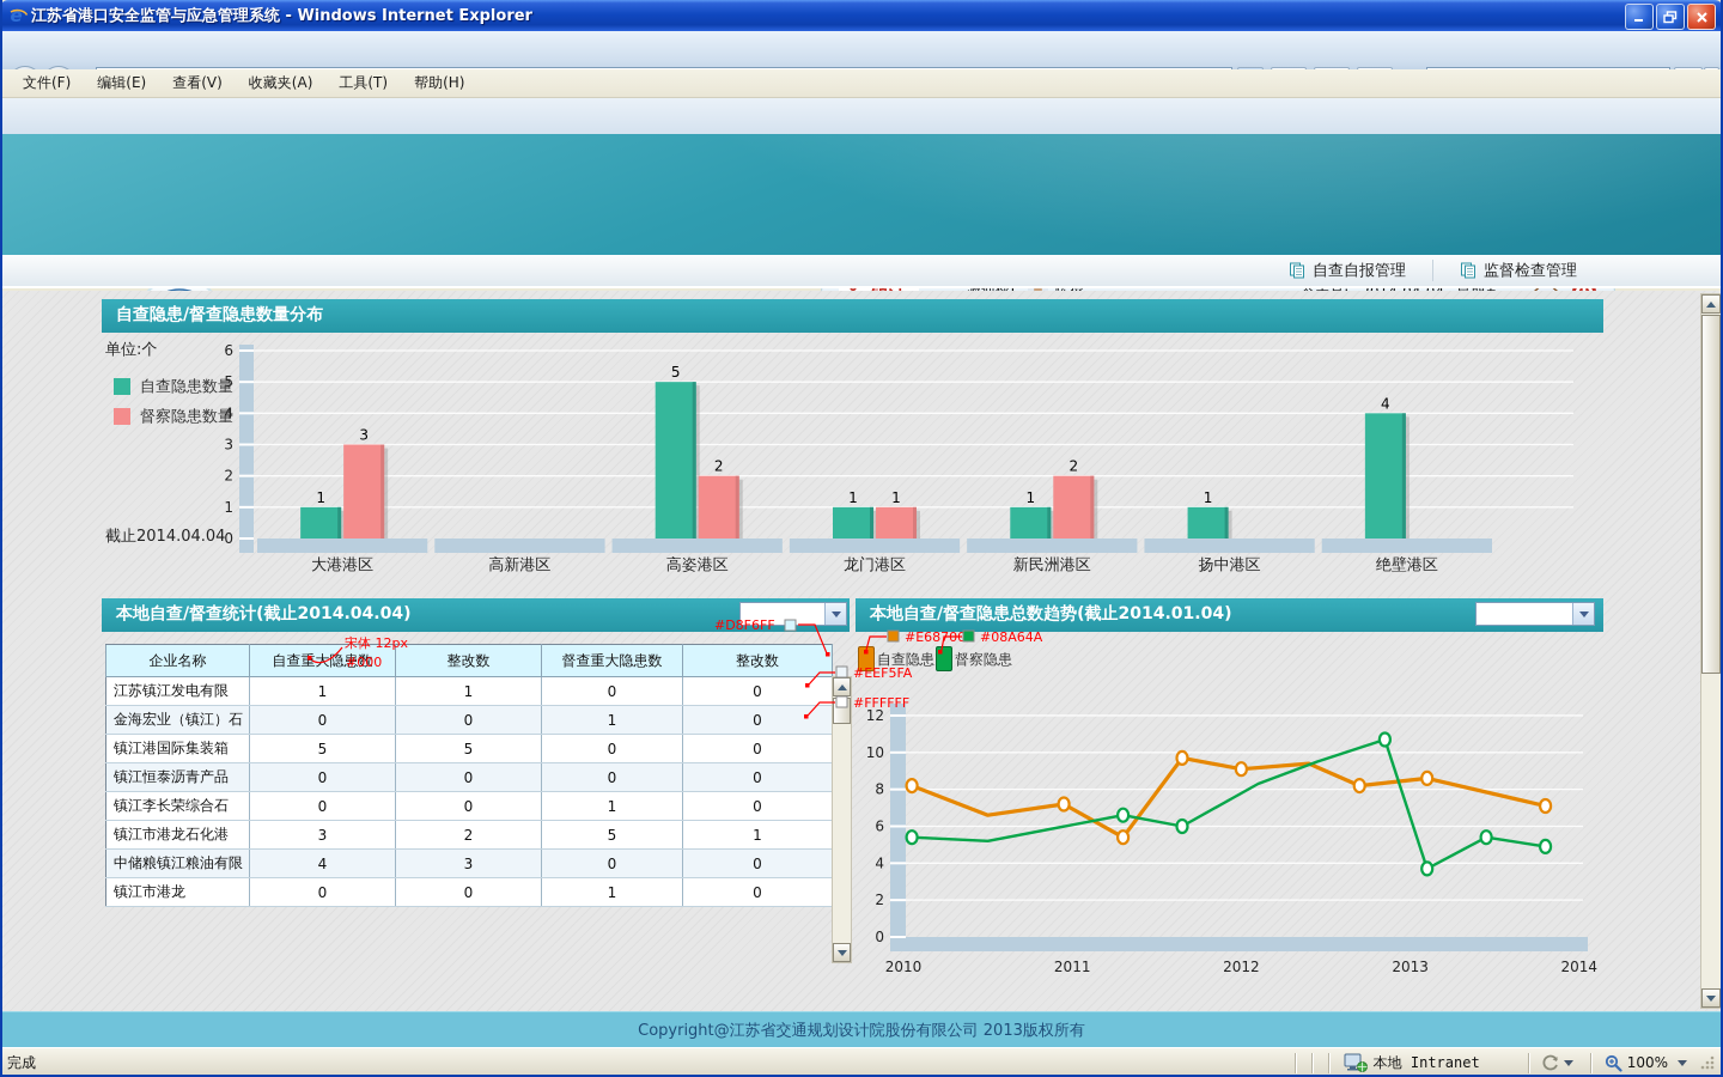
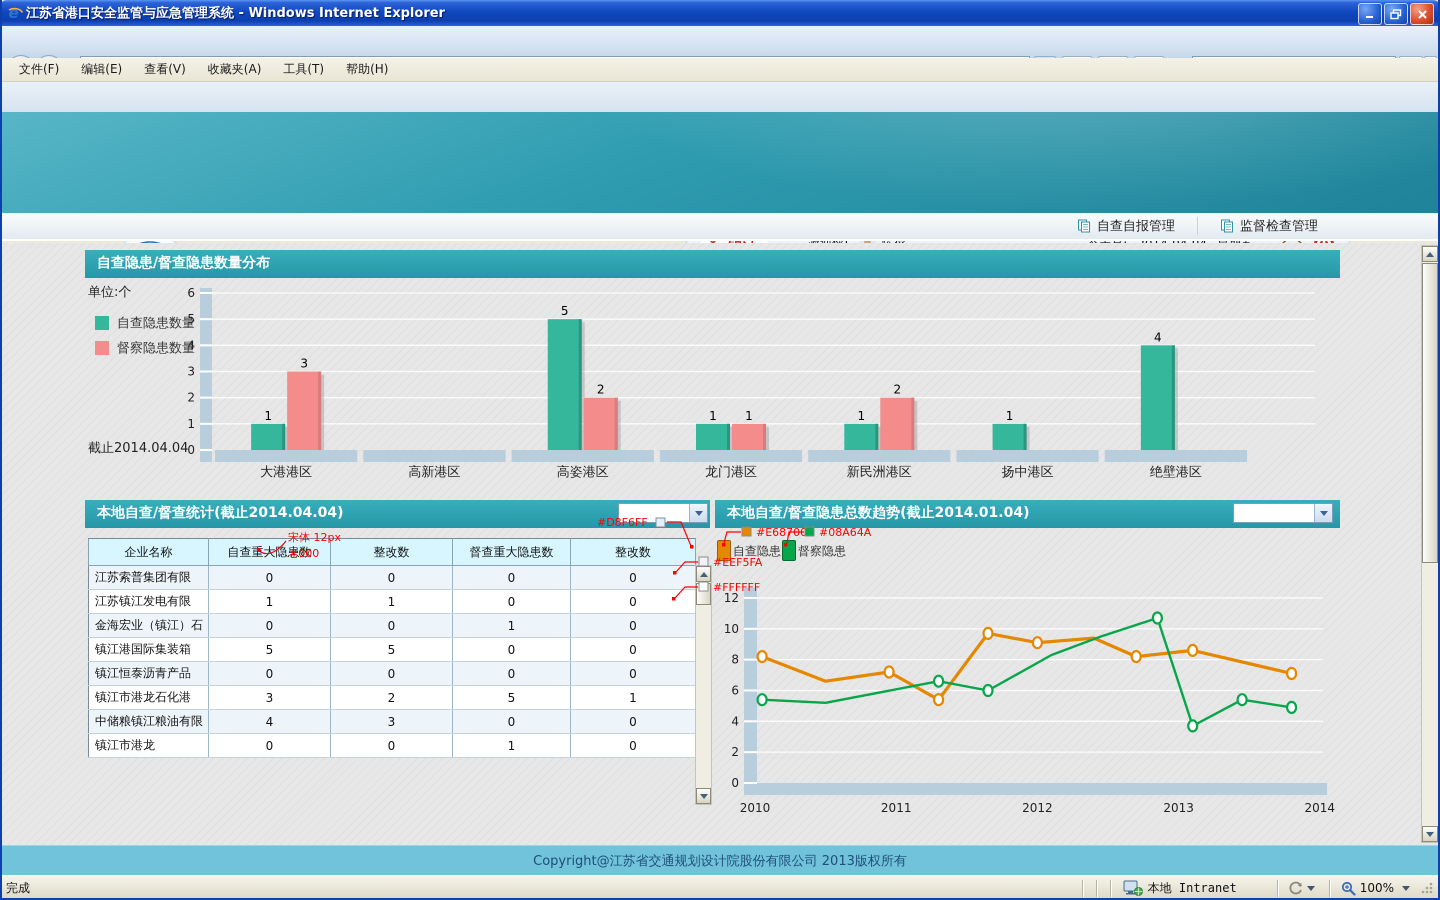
  e
  江苏省港口安全监管与应急管理系统 - Windows Internet Explorer
  文件(F)
  编辑(E)
  查看(V)
  收藏夹(A)
  工具(T)
  帮助(H)
  自查自报管理
  监督检查管理
  自查隐患/督查隐患数量分布
  单位:个
  自查隐患数量
  督察隐患数量
  截止2014.04.04
  0
  1
  2
  3
  4
  5
  6
  大港港区
  1
  3
  高新港区
  高姿港区
  5
  2
  龙门港区
  1
  1
  新民洲港区
  1
  2
  扬中港区
  1
  绝壁港区
  4
  本地自查/督查统计(截止2014.04.04)
  企业名称	自查大隐患数	整改数	督查重大隐患数	整改数
+ 江苏索普集团有限	0	0	0	0
  江苏镇江发电有限	1	1	0	0
  金海宏业（镇江）石	0	0	1	0
  镇江港国际集装箱	5	5	0	0
  镇江恒泰沥青产品	0	0	0	0
- 镇江李长荣综合石	0	0	1	0
  镇江市港龙石化港	3	2	5	1
  中储粮镇江粮油有限	4	3	0	0
  镇江市港龙	0	0	1	0
  本地自查/督查隐患总数趋势(截止2014.01.04)
  自查隐患
  督察隐患
  0
  2
  4
  6
  8
  10
  12
  2010
  2011
  2012
  2013
  2014
  Copyright@江苏省交通规划设计院股份有限公司 2013版权所有
  完成
  本地 Intranet
  100%
  宋体 12px
  #000
  #D8F6FF
  #EEF5FA
  #FFFFFF
  #08A64A
